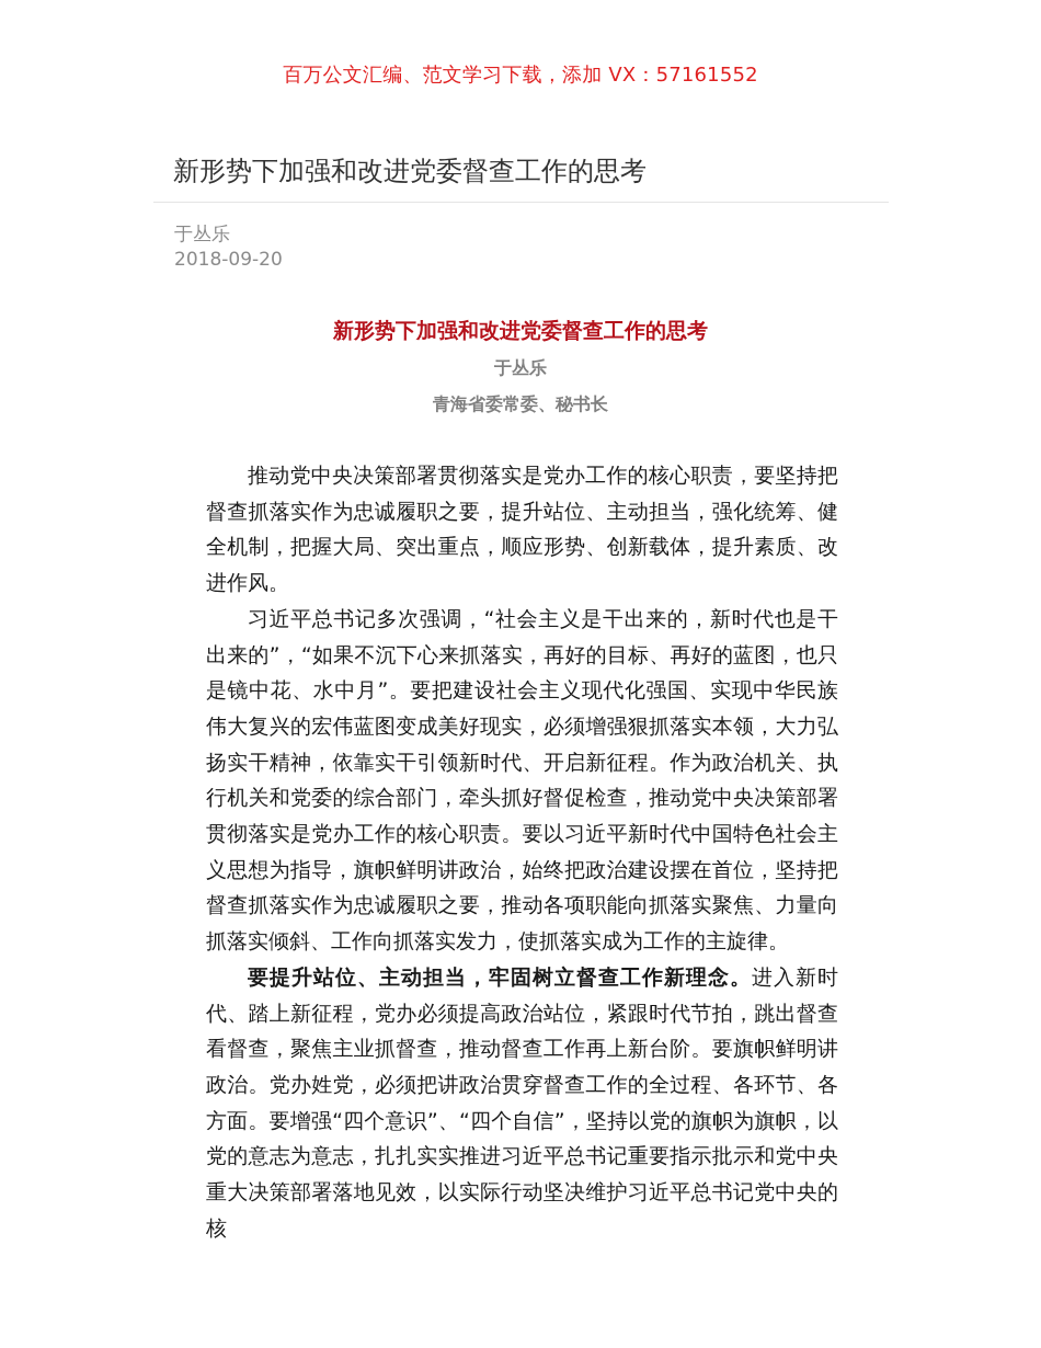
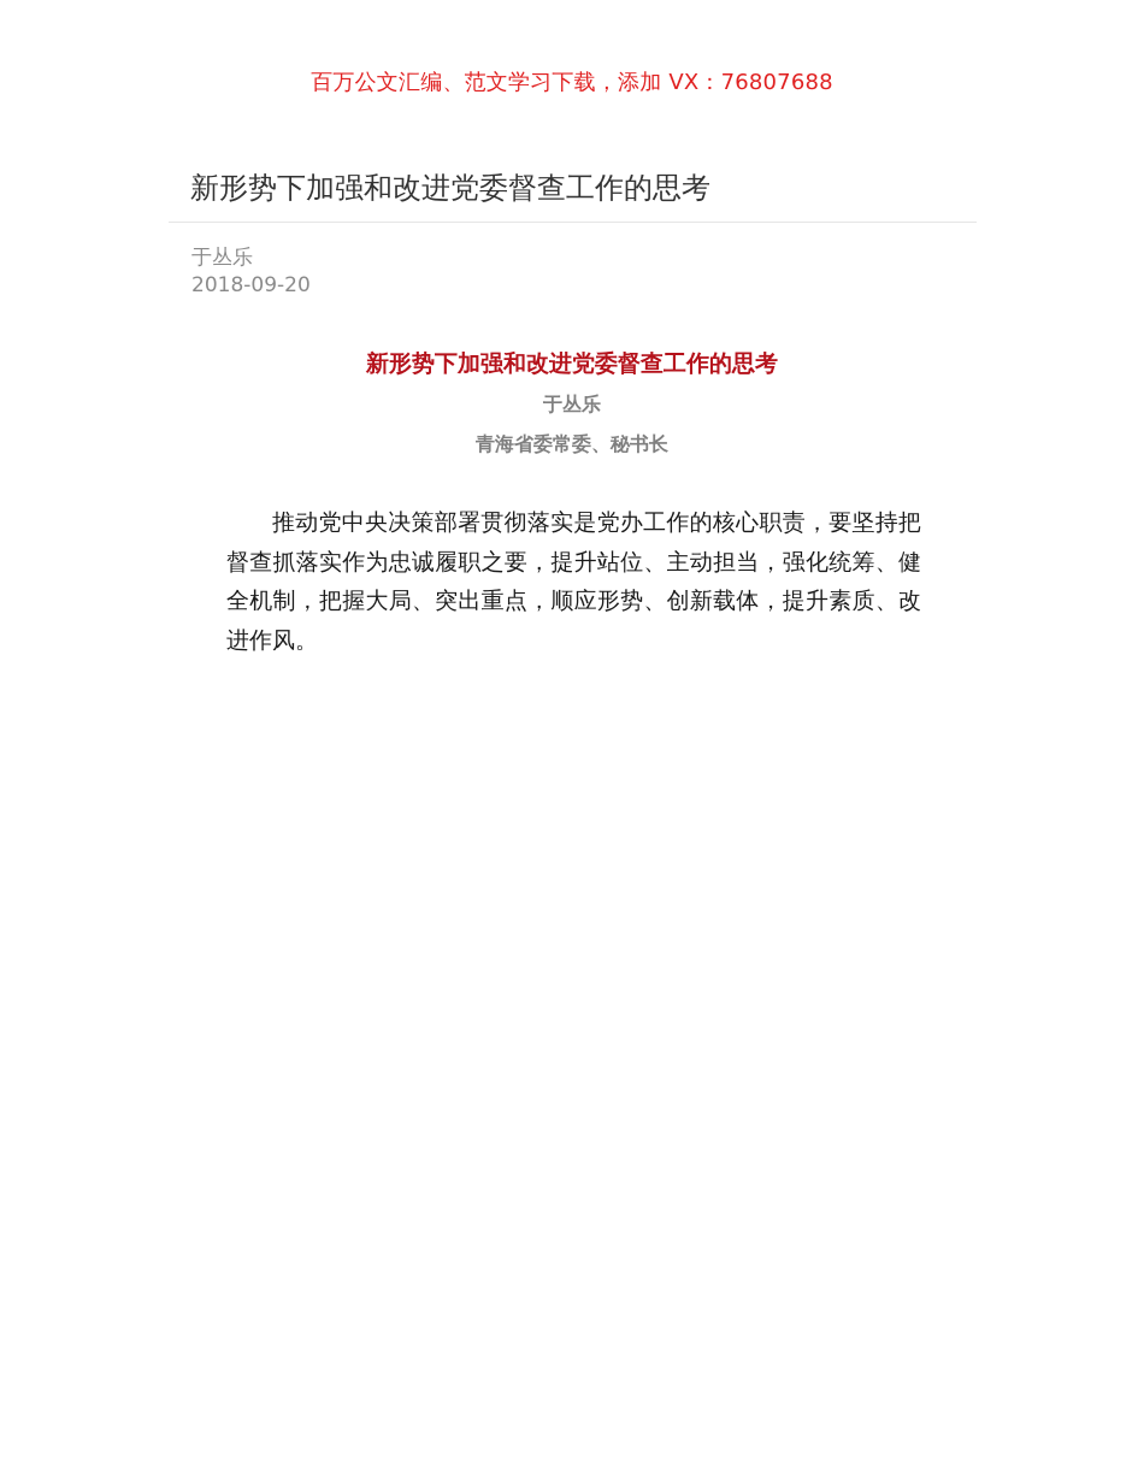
- 百万公文汇编、范文学习下载，添加 VX：57161552
+ 百万公文汇编、范文学习下载，添加 VX：76807688
  新形势下加强和改进党委督查工作的思考
  于丛乐
  2018-09-20
  新形势下加强和改进党委督查工作的思考
  于丛乐
  青海省委常委、秘书长
  推动党中央决策部署贯彻落实是党办工作的核心职责，要坚持把督查抓落实作为忠诚履职之要，提升站位、主动担当，强化统筹、健全机制，把握大局、突出重点，顺应形势、创新载体，提升素质、改进作风。
- 习近平总书记多次强调，“社会主义是干出来的，新时代也是干出来的”，“如果不沉下心来抓落实，再好的目标、再好的蓝图，也只是镜中花、水中月”。要把建设社会主义现代化强国、实现中华民族伟大复兴的宏伟蓝图变成美好现实，必须增强狠抓落实本领，大力弘扬实干精神，依靠实干引领新时代、开启新征程。作为政治机关、执行机关和党委的综合部门，牵头抓好督促检查，推动党中央决策部署贯彻落实是党办工作的核心职责。要以习近平新时代中国特色社会主义思想为指导，旗帜鲜明讲政治，始终把政治建设摆在首位，坚持把督查抓落实作为忠诚履职之要，推动各项职能向抓落实聚焦、力量向抓落实倾斜、工作向抓落实发力，使抓落实成为工作的主旋律。
- 要提升站位、主动担当，牢固树立督查工作新理念。进入新时代、踏上新征程，党办必须提高政治站位，紧跟时代节拍，跳出督查看督查，聚焦主业抓督查，推动督查工作再上新台阶。要旗帜鲜明讲政治。党办姓党，必须把讲政治贯穿督查工作的全过程、各环节、各方面。要增强“四个意识”、“四个自信”，坚持以党的旗帜为旗帜，以党的意志为意志，扎扎实实推进习近平总书记重要指示批示和党中央重大决策部署落地见效，以实际行动坚决维护习近平总书记党中央的核
